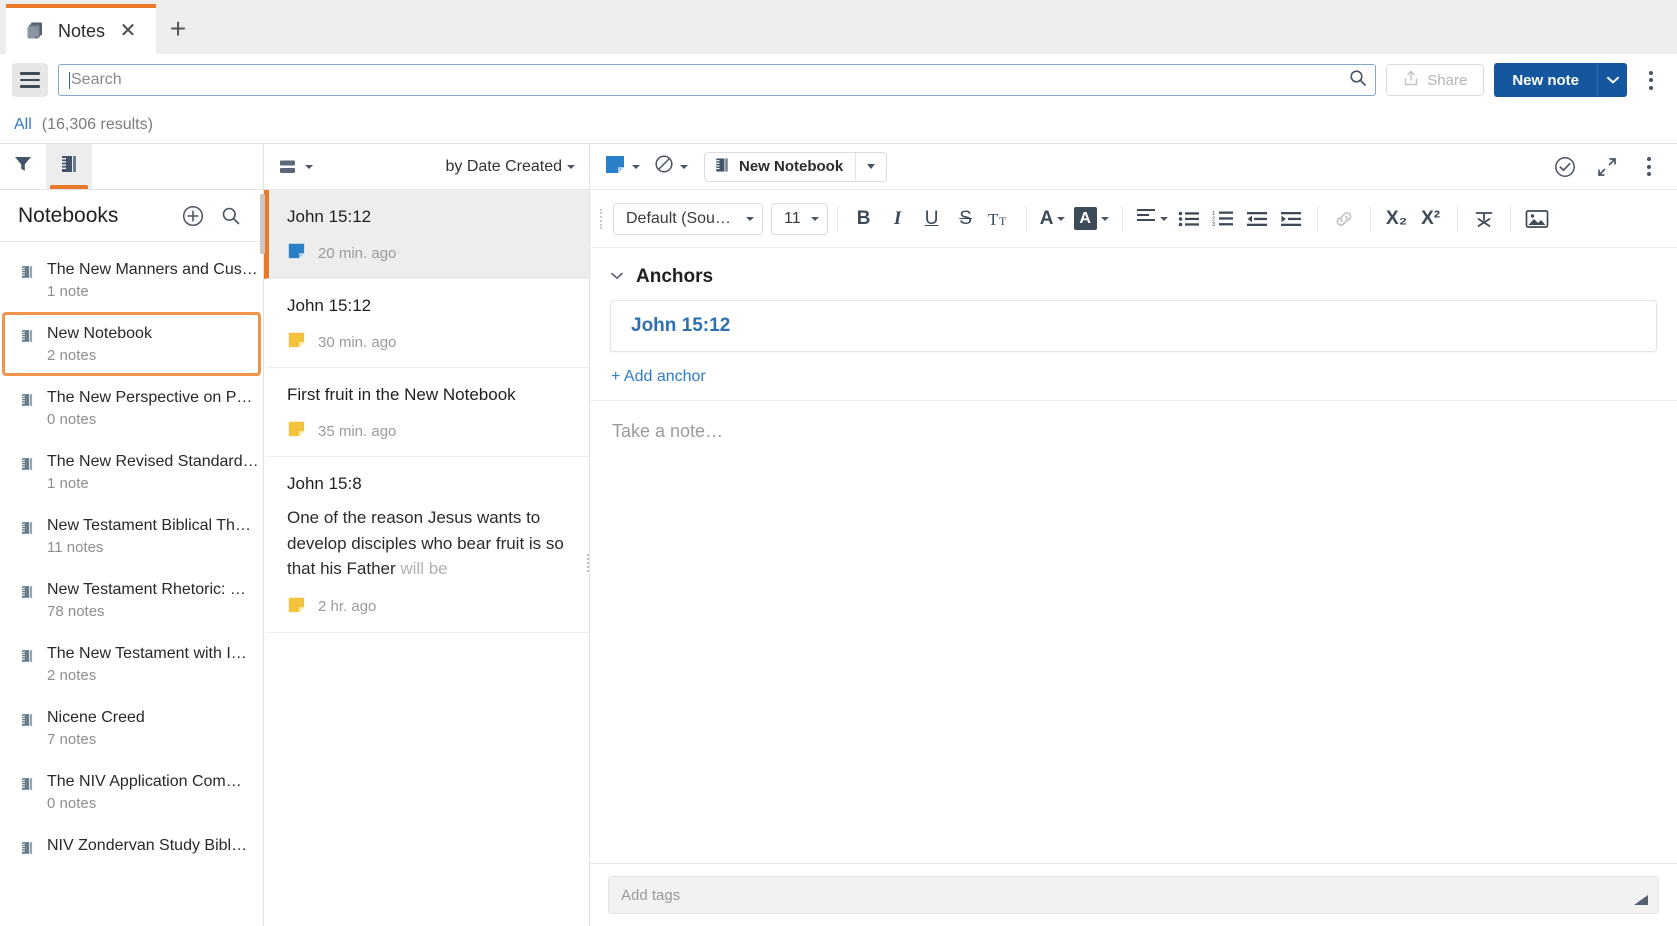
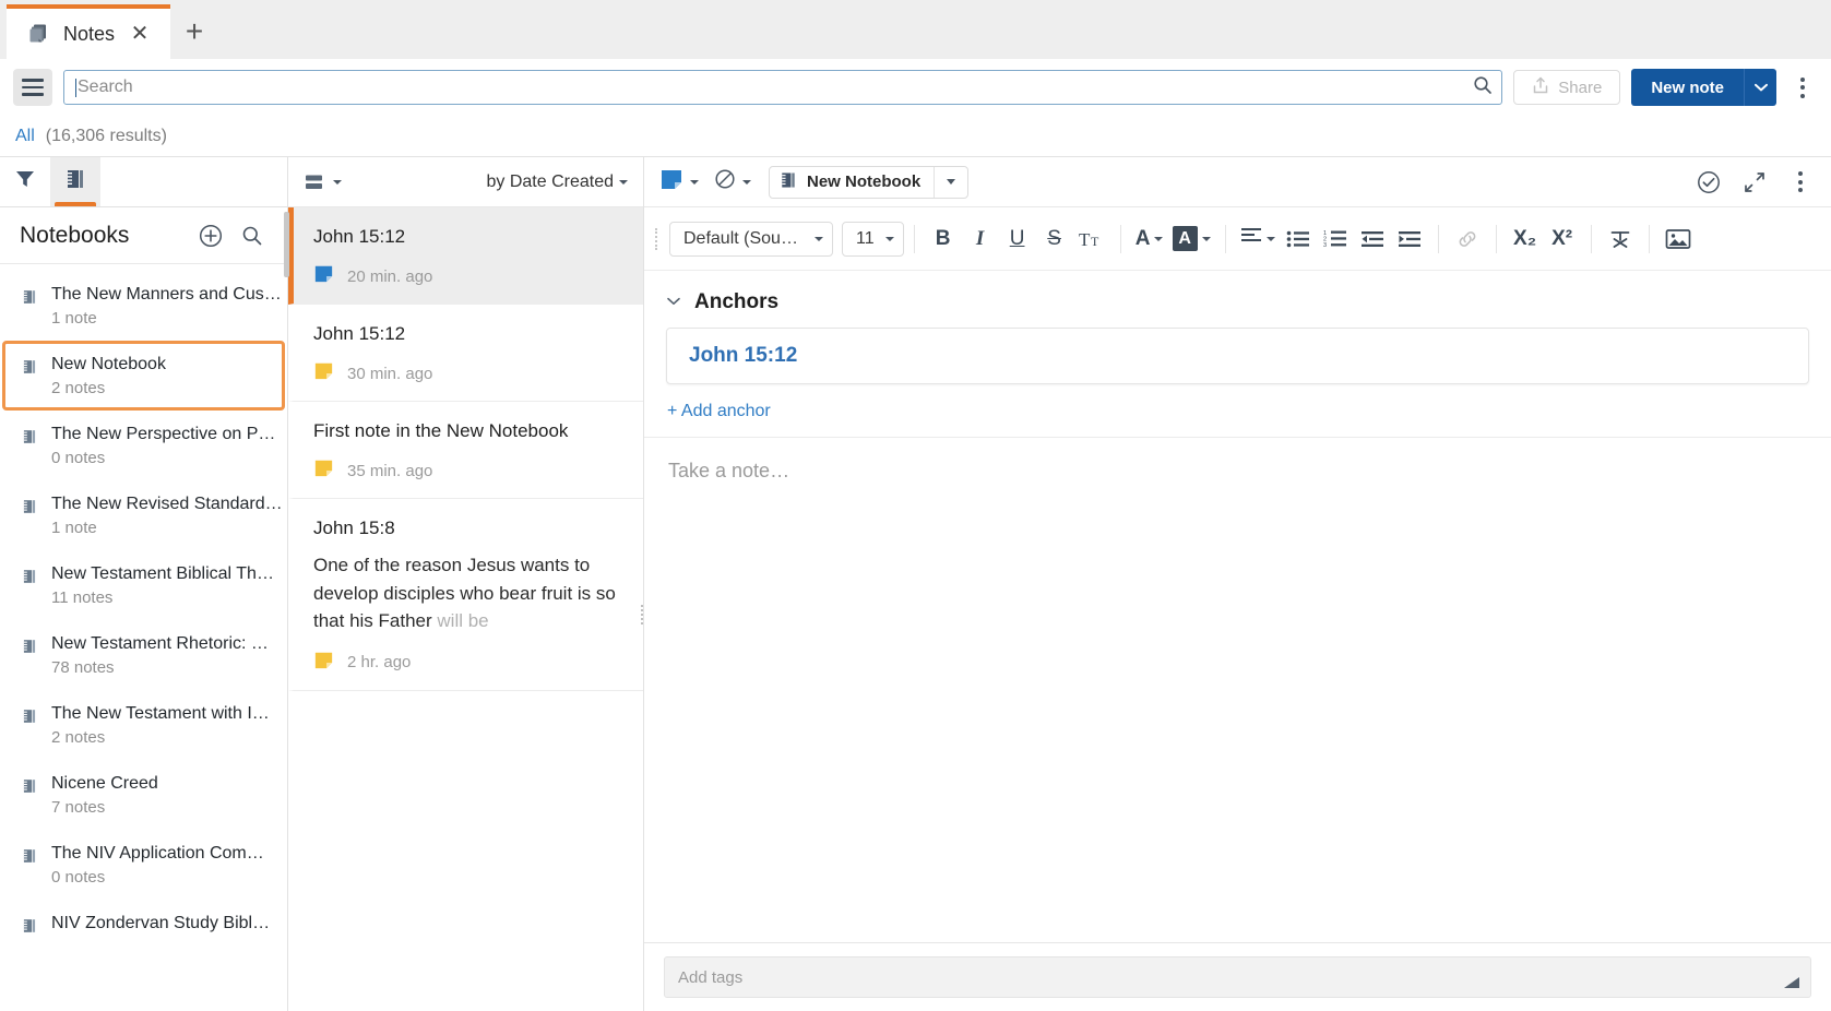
  Notes
  ✕
  +
  Search
  Share
  New note
  All
  (16,306 results)
  Notebooks
  The New Manners and Cus…
  1 note
  New Notebook
  2 notes
  The New Perspective on P…
  0 notes
  The New Revised Standard…
  1 note
  New Testament Biblical Th…
  11 notes
  New Testament Rhetoric: …
  78 notes
  The New Testament with I…
  2 notes
  Nicene Creed
  7 notes
  The NIV Application Com…
  0 notes
  NIV Zondervan Study Bibl…
  by Date Created
  John 15:12
  20 min. ago
  John 15:12
  30 min. ago
- First fruit in the New Notebook
+ First note in the New Notebook
  35 min. ago
  John 15:8
  One of the reason Jesus wants to develop disciples who bear fruit is so that his Father will be
  2 hr. ago
  New Notebook
  Default (Sou…
  11
  B
  I
  U
  S
  T
  T
  A
  A
  X₂
  X²
  Anchors
  John 15:12
  + Add anchor
  Take a note…
  Add tags
